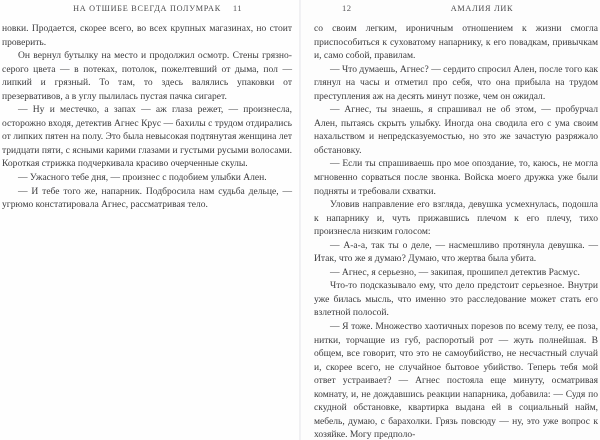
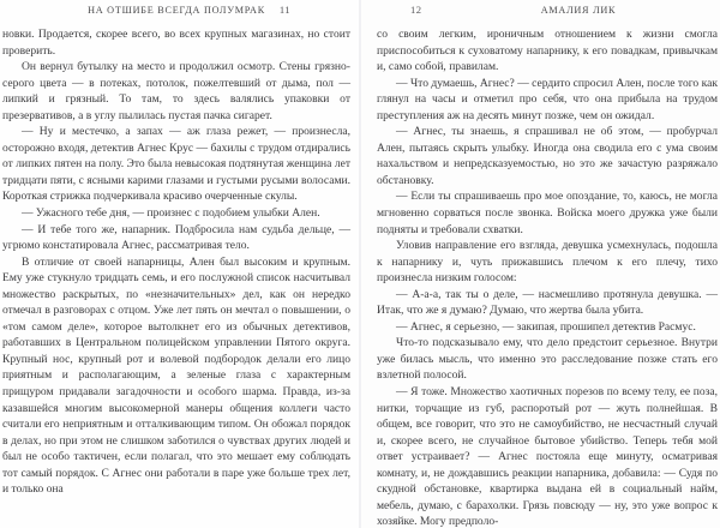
  НА ОТШИБЕ ВСЕГДА ПОЛУМРАК
  11
  новки. Продается, скорее всего, во всех крупных магазинах, но стоит проверить.
  Он вернул бутылку на место и продолжил осмотр. Стены грязно-серого цвета — в потеках, потолок, пожелтевший от дыма, пол — липкий и грязный. То там, то здесь валялись упаковки от презервативов, а в углу пылилась пустая пачка сигарет.
  — Ну и местечко, а запах — аж глаза режет, — произнесла, осторожно входя, детектив Агнес Крус — бахилы с трудом отдирались от липких пятен на полу. Это была невысокая подтянутая женщина лет тридцати пяти, с ясными карими глазами и густыми русыми волосами. Короткая стрижка подчеркивала красиво очерченные скулы.
  — Ужасного тебе дня, — произнес с подобием улыбки Ален.
  — И тебе того же, напарник. Подбросила нам судьба дельце, — угрюмо констатировала Агнес, рассматривая тело.
+ В отличие от своей напарницы, Ален был высоким и крупным. Ему уже стукнуло тридцать семь, и его послужной список насчитывал множество раскрытых, по «незначительных» дел, как он нередко отмечал в разговорах с отцом. Уже лет пять он мечтал о повышении, о «том самом деле», которое вытолкнет его из обычных детективов, работавших в Центральном полицейском управлении Пятого округа. Крупный нос, крупный рот и волевой подбородок делали его лицо приятным и располагающим, а зеленые глаза с характерным прищуром придавали загадочности и особого шарма. Правда, из-за казавшейся многим высокомерной манеры общения коллеги часто считали его неприятным и отталкивающим типом. Он обожал порядок в делах, но при этом не слишком заботился о чувствах других людей и был не особо тактичен, если полагал, что это мешает ему соблюдать тот самый порядок. С Агнес они работали в паре уже больше трех лет, и только она
  12
  АМАЛИЯ ЛИК
  со своим легким, ироничным отношением к жизни смогла приспособиться к суховатому напарнику, к его повадкам, привычкам и, само собой, правилам.
  — Что думаешь, Агнес? — сердито спросил Ален, после того как глянул на часы и отметил про себя, что она прибыла на трудом преступления аж на десять минут позже, чем он ожидал.
  — Агнес, ты знаешь, я спрашивал не об этом, — пробурчал Ален, пытаясь скрыть улыбку. Иногда она сводила его с ума своим нахальством и непредсказуемостью, но это же зачастую разряжало обстановку.
  — Если ты спрашиваешь про мое опоздание, то, каюсь, не могла мгновенно сорваться после звонка. Войска моего дружка уже были подняты и требовали схватки.
  Уловив направление его взгляда, девушка усмехнулась, подошла к напарнику и, чуть прижавшись плечом к его плечу, тихо произнесла низким голосом:
  — А-а-а, так ты о деле, — насмешливо протянула девушка. — Итак, что же я думаю? Думаю, что жертва была убита.
  — Агнес, я серьезно, — закипая, прошипел детектив Расмус.
- Что-то подсказывало ему, что дело предстоит серьезное. Внутри уже билась мысль, что именно это расследование может стать его взлетной полосой.
+ Что-то подсказывало ему, что дело предстоит серьезное. Внутри уже билась мысль, что именно это расследование позже стать его взлетной полосой.
  — Я тоже. Множество хаотичных порезов по всему телу, ее поза, нитки, торчащие из губ, распоротый рот — жуть полнейшая. В общем, все говорит, что это не самоубийство, не несчастный случай и, скорее всего, не случайное бытовое убийство. Теперь тебя мой ответ устраивает? — Агнес постояла еще минуту, осматривая комнату, и, не дождавшись реакции напарника, добавила: — Судя по скудной обстановке, квартирка выдана ей в социальный найм, мебель, думаю, с барахолки. Грязь повсюду — ну, это уже вопрос к хозяйке. Могу предполо-
